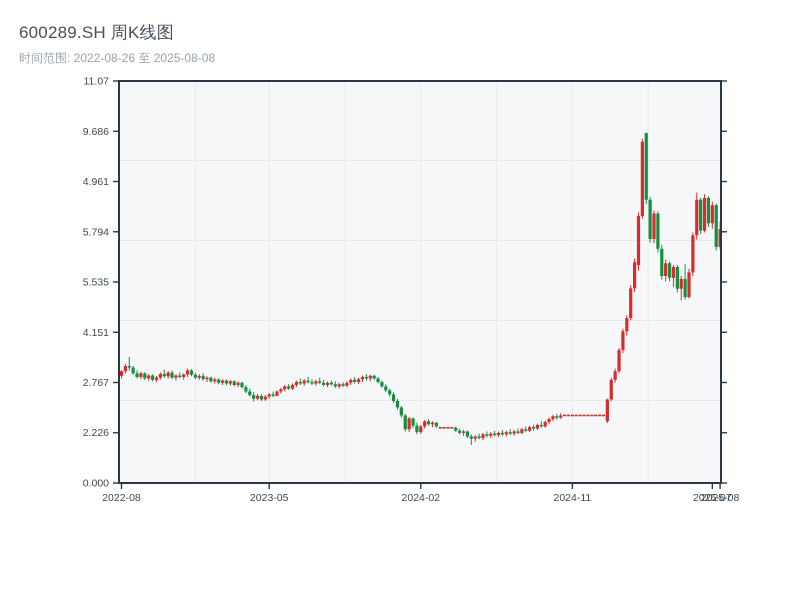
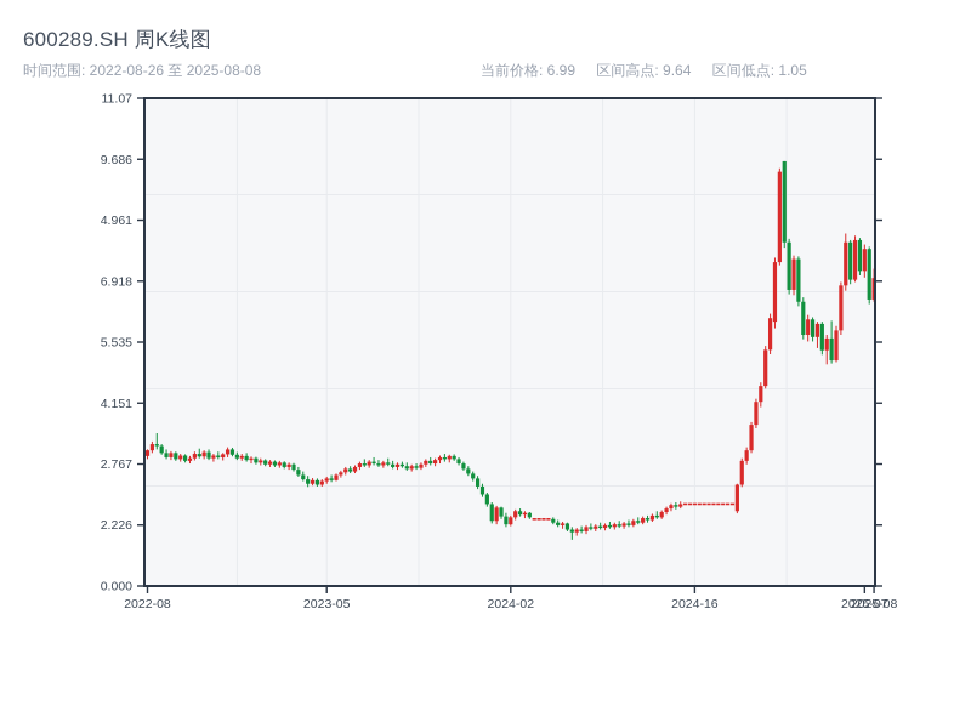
  600289.SH 周K线图
  时间范围: 2022-08-26 至 2025-08-08
+ 当前价格: 6.99 区间高点: 9.64 区间低点: 1.05
  0.000
  2.226
  2.767
  4.151
  5.535
- 5.794
+ 6.918
  4.961
  9.686
  11.07
  2022-08
  2023-05
  2024-02
- 2024-11
+ 2024-16
  2025-07
  2025-08
